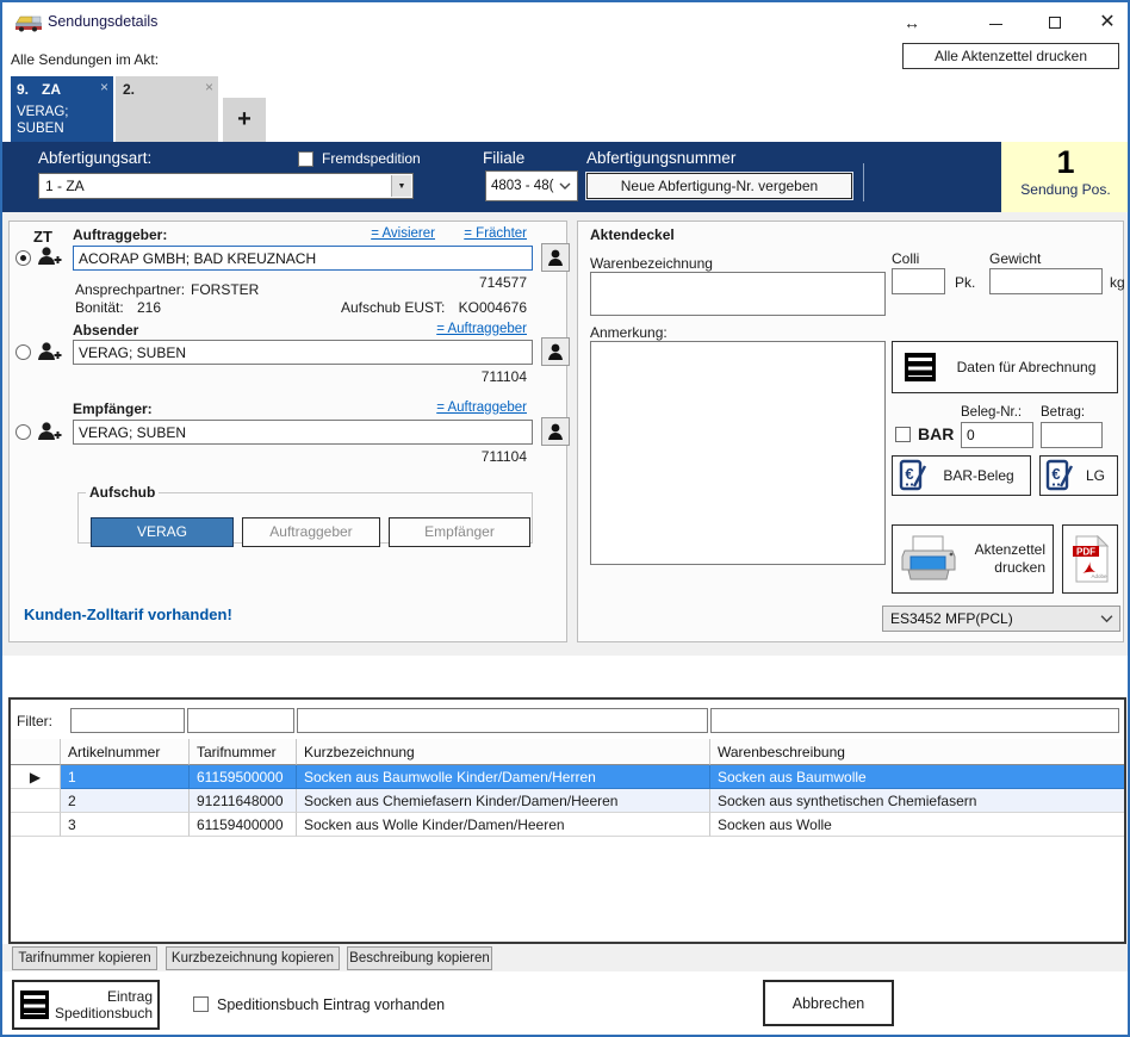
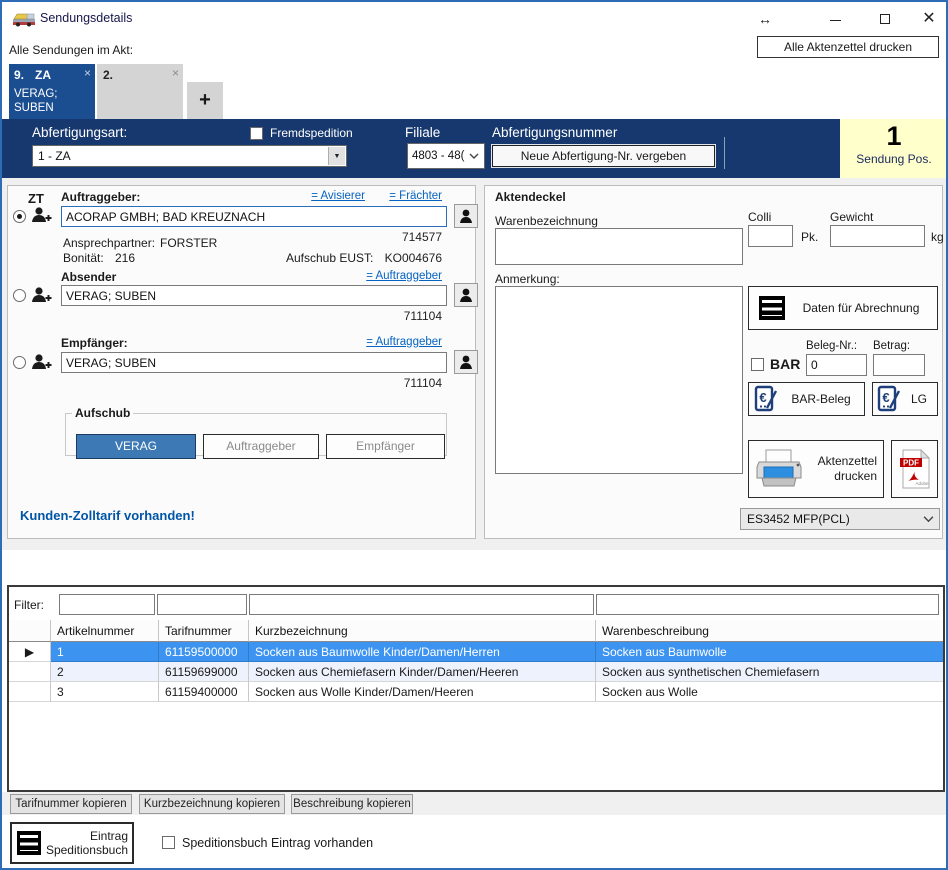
  Sendungsdetails
  ↔
  ✕
  Alle Aktenzettel drucken
  Alle Sendungen im Akt:
  9.
  ZA
  ×
  VERAG;
  SUBEN
  2.
  ×
  +
  Abfertigungsart:
  1 - ZA
  Fremdspedition
  Filiale
  4803 - 48(
  Abfertigungsnummer
  Neue Abfertigung-Nr. vergeben
  1
  Sendung Pos.
  ZT
  Auftraggeber:
  = Avisierer
  = Frächter
  ACORAP GMBH; BAD KREUZNACH
  714577
  Ansprechpartner:
  FORSTER
  Bonität:
  216
  Aufschub EUST:
  KO004676
  Absender
  = Auftraggeber
  VERAG; SUBEN
  711104
  Empfänger:
  = Auftraggeber
  VERAG; SUBEN
  711104
  Aufschub
  VERAG
  Auftraggeber
  Empfänger
  Kunden-Zolltarif vorhanden!
  Aktendeckel
  Warenbezeichnung
  Colli
  Pk.
  Gewicht
  kg
  Anmerkung:
  Daten für Abrechnung
  Beleg-Nr.:
  Betrag:
  BAR
  0
  €
  BAR-Beleg
  €
  LG
  Aktenzettel
  drucken
  PDF
  ES3452 MFP(PCL)
  Filter:
  Artikelnummer
  Tarifnummer
  Kurzbezeichnung
  Warenbeschreibung
  ▶
  1
  61159500000
  Socken aus Baumwolle Kinder/Damen/Herren
  Socken aus Baumwolle
  2
- 91211648000
+ 61159699000
  Socken aus Chemiefasern Kinder/Damen/Heeren
  Socken aus synthetischen Chemiefasern
  3
  61159400000
  Socken aus Wolle Kinder/Damen/Heeren
  Socken aus Wolle
  Tarifnummer kopieren
  Kurzbezeichnung kopieren
  Beschreibung kopieren
  Eintrag
  Speditionsbuch
  Speditionsbuch Eintrag vorhanden
- Abbrechen
